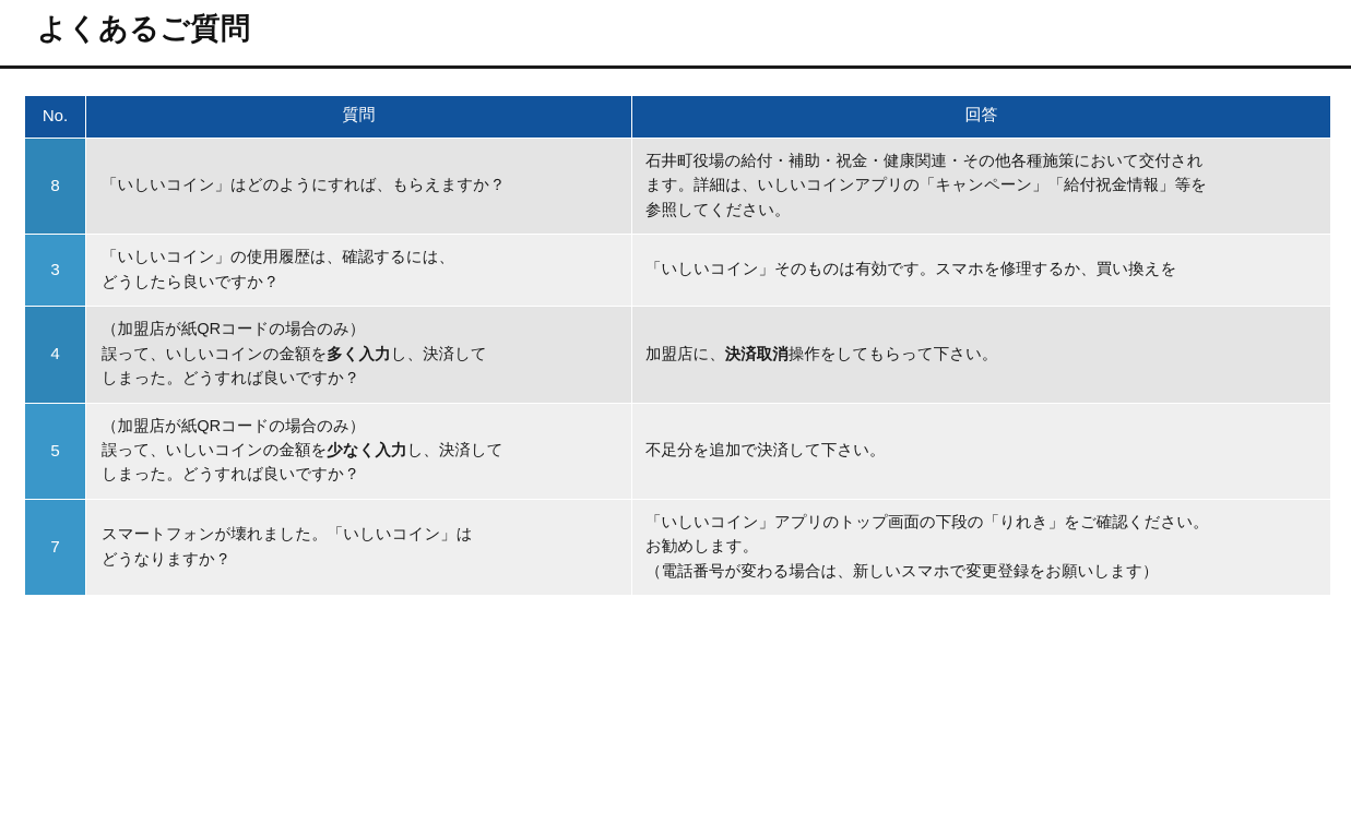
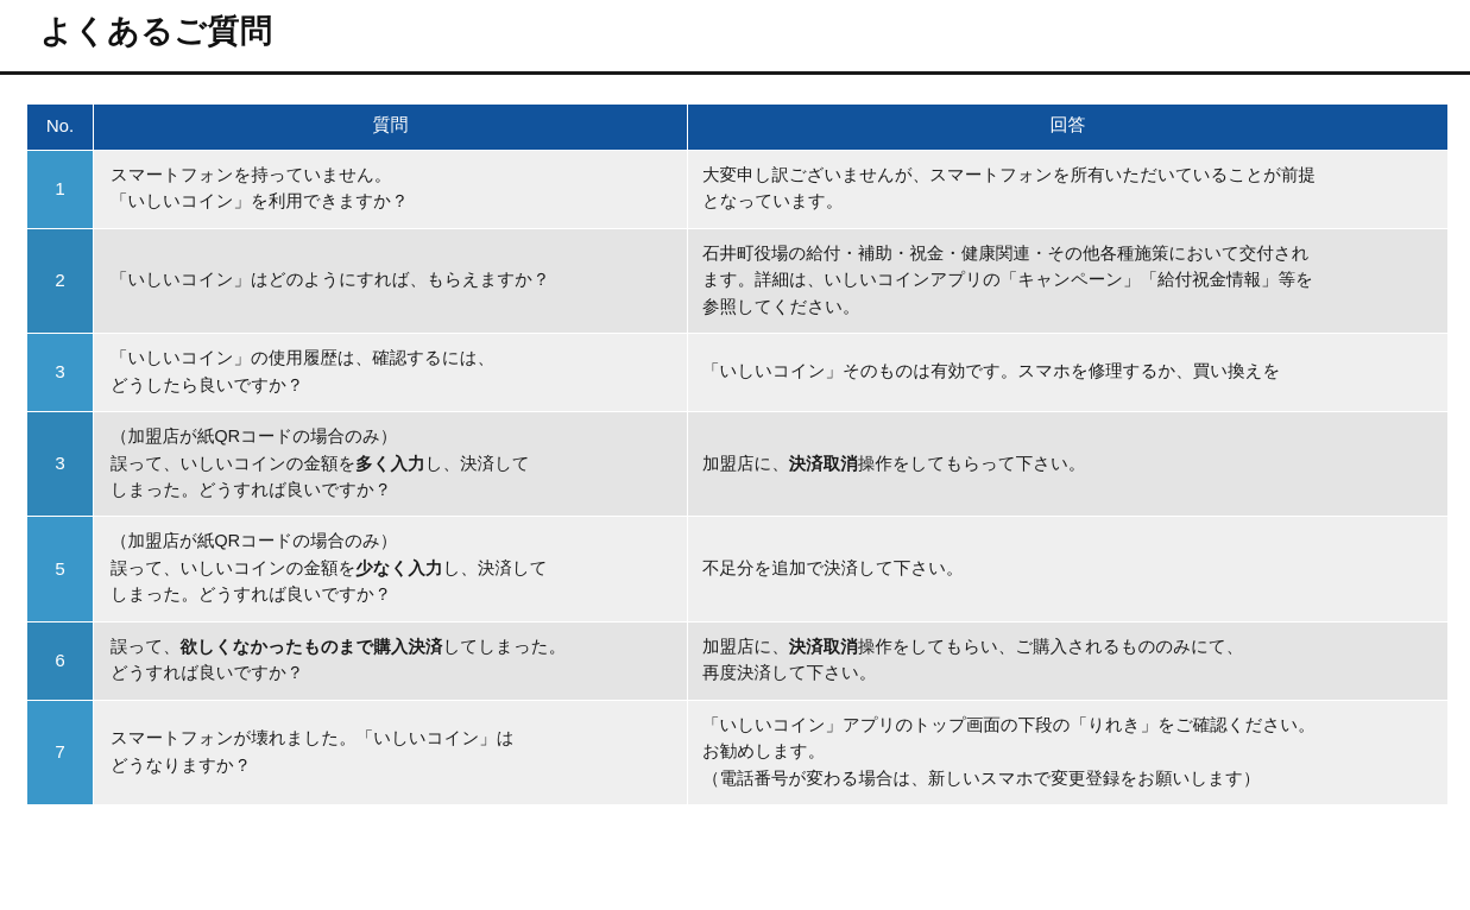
  よくあるご質問
  No.	質問	回答
+ 1	スマートフォンを持っていません。「いしいコイン」を利用できますか？	大変申し訳ございませんが、スマートフォンを所有いただいていることが前提となっています。
- 8	「いしいコイン」はどのようにすれば、もらえますか？	石井町役場の給付・補助・祝金・健康関連・その他各種施策において交付されます。詳細は、いしいコインアプリの「キャンペーン」「給付祝金情報」等を参照してください。
+ 2	「いしいコイン」はどのようにすれば、もらえますか？	石井町役場の給付・補助・祝金・健康関連・その他各種施策において交付されます。詳細は、いしいコインアプリの「キャンペーン」「給付祝金情報」等を参照してください。
  3	「いしいコイン」の使用履歴は、確認するには、どうしたら良いですか？	「いしいコイン」そのものは有効です。スマホを修理するか、買い換えを
- 4	（加盟店が紙QRコードの場合のみ）誤って、いしいコインの金額を多く入力し、決済してしまった。どうすれば良いですか？	加盟店に、決済取消操作をしてもらって下さい。
+ 3	（加盟店が紙QRコードの場合のみ）誤って、いしいコインの金額を多く入力し、決済してしまった。どうすれば良いですか？	加盟店に、決済取消操作をしてもらって下さい。
  5	（加盟店が紙QRコードの場合のみ）誤って、いしいコインの金額を少なく入力し、決済してしまった。どうすれば良いですか？	不足分を追加で決済して下さい。
+ 6	誤って、欲しくなかったものまで購入決済してしまった。どうすれば良いですか？	加盟店に、決済取消操作をしてもらい、ご購入されるもののみにて、再度決済して下さい。
  7	スマートフォンが壊れました。「いしいコイン」はどうなりますか？	「いしいコイン」アプリのトップ画面の下段の「りれき」をご確認ください。お勧めします。（電話番号が変わる場合は、新しいスマホで変更登録をお願いします）
